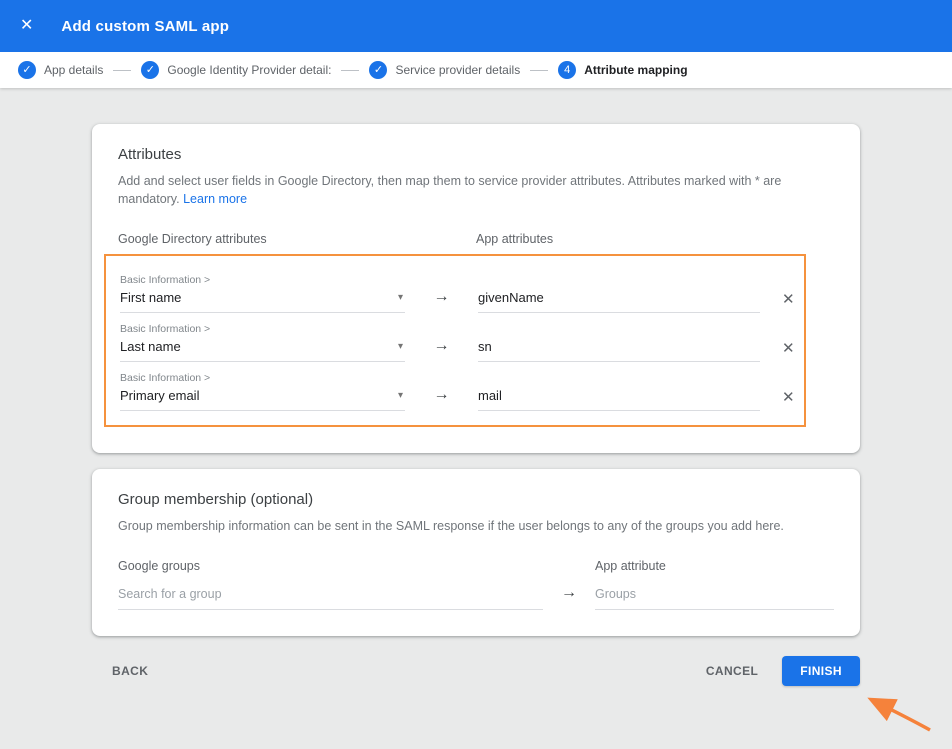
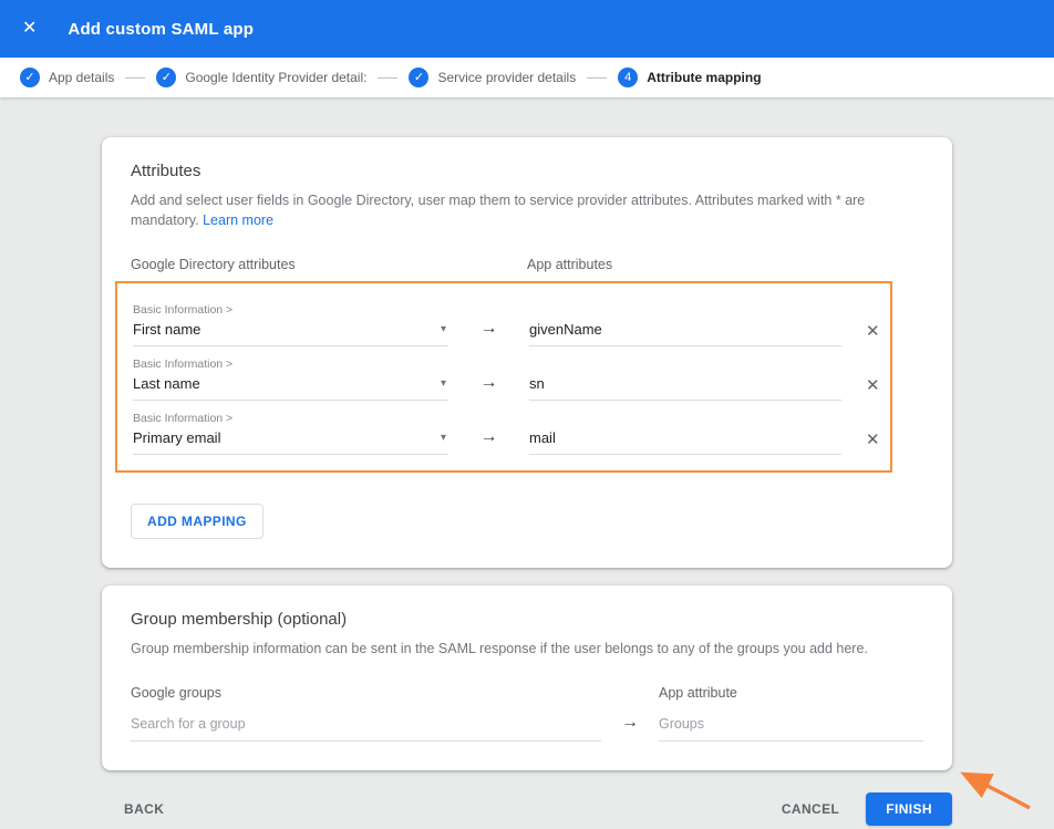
  ✕
  Add custom SAML app
  ✓
  App details
  ✓
  Google Identity Provider detail:
  ✓
  Service provider details
  4
  Attribute mapping
  Attributes
- Add and select user fields in Google Directory, then map them to service provider attributes. Attributes marked with * are mandatory. Learn more
+ Add and select user fields in Google Directory, user map them to service provider attributes. Attributes marked with * are mandatory. Learn more
  Google Directory attributes
  App attributes
  Basic Information >
  First name
  ▾
  →
  givenName
  ✕
  Basic Information >
  Last name
  ▾
  →
  sn
  ✕
  Basic Information >
  Primary email
  ▾
  →
  mail
  ✕
+ ADD MAPPING
  Group membership (optional)
  Group membership information can be sent in the SAML response if the user belongs to any of the groups you add here.
  Google groups
  App attribute
  Search for a group
  →
  Groups
  BACK
  CANCEL
  FINISH
